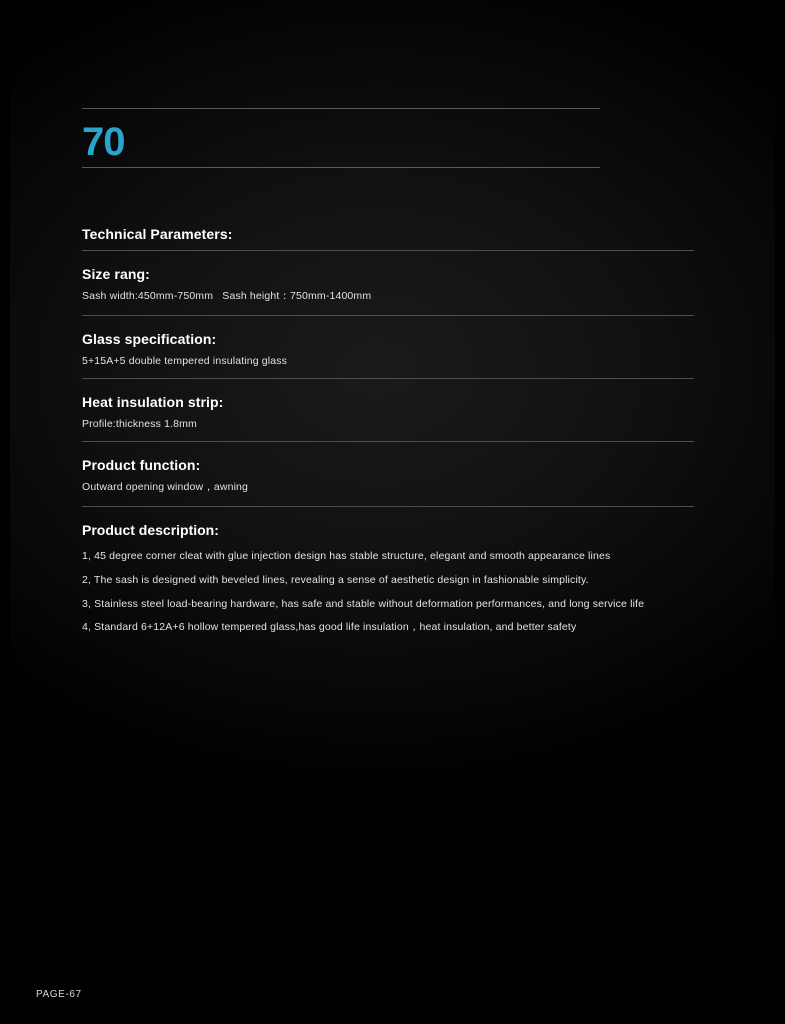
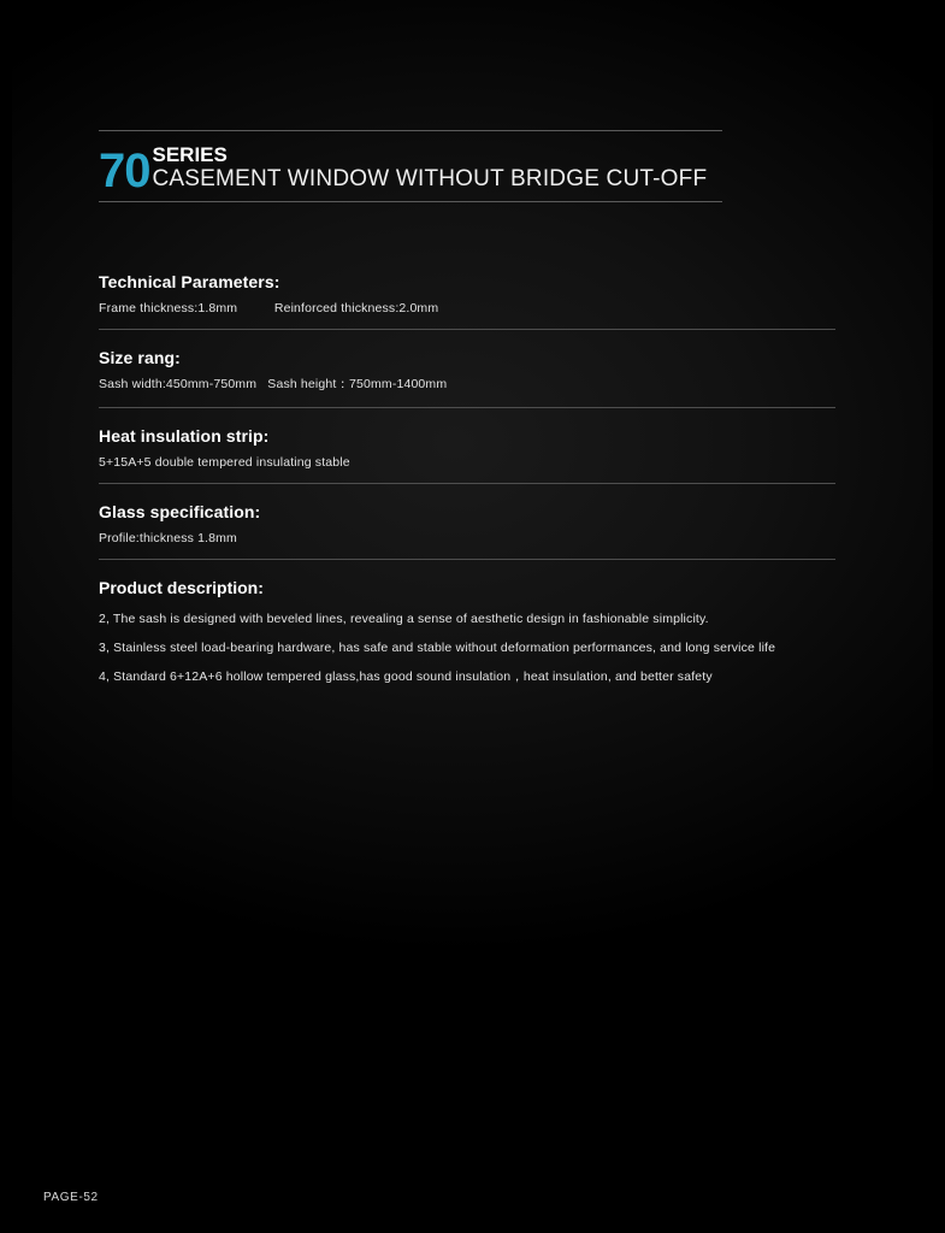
  70
+ SERIES
+ CASEMENT WINDOW WITHOUT BRIDGE CUT-OFF
  Technical Parameters:
+ Frame thickness:1.8mm Reinforced thickness:2.0mm
  Size rang:
  Sash width:450mm-750mm Sash height：750mm-1400mm
- Glass specification:
+ Heat insulation strip:
- 5+15A+5 double tempered insulating glass
+ 5+15A+5 double tempered insulating stable
- Heat insulation strip:
+ Glass specification:
  Profile:thickness 1.8mm
- Product function:
- Outward opening window，awning
  Product description:
- 1, 45 degree corner cleat with glue injection design has stable structure, elegant and smooth appearance lines
  2, The sash is designed with beveled lines, revealing a sense of aesthetic design in fashionable simplicity.
  3, Stainless steel load-bearing hardware, has safe and stable without deformation performances, and long service life
- 4, Standard 6+12A+6 hollow tempered glass,has good life insulation，heat insulation, and better safety
+ 4, Standard 6+12A+6 hollow tempered glass,has good sound insulation，heat insulation, and better safety
- PAGE-67
+ PAGE-52
